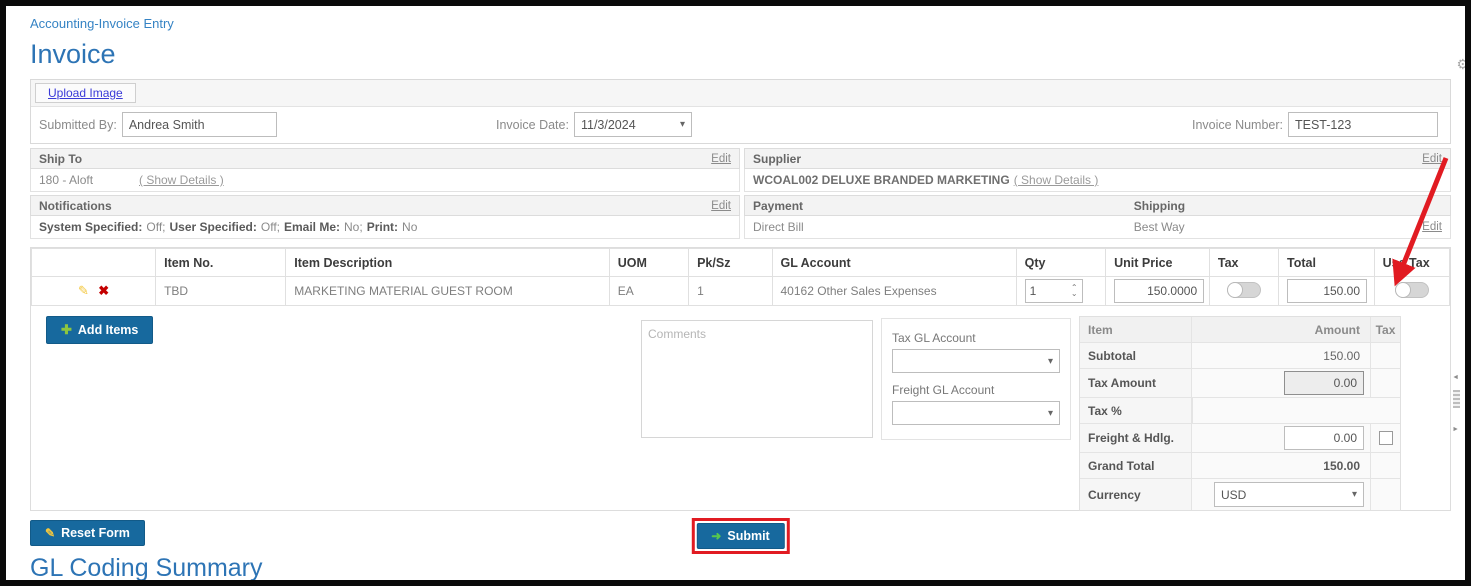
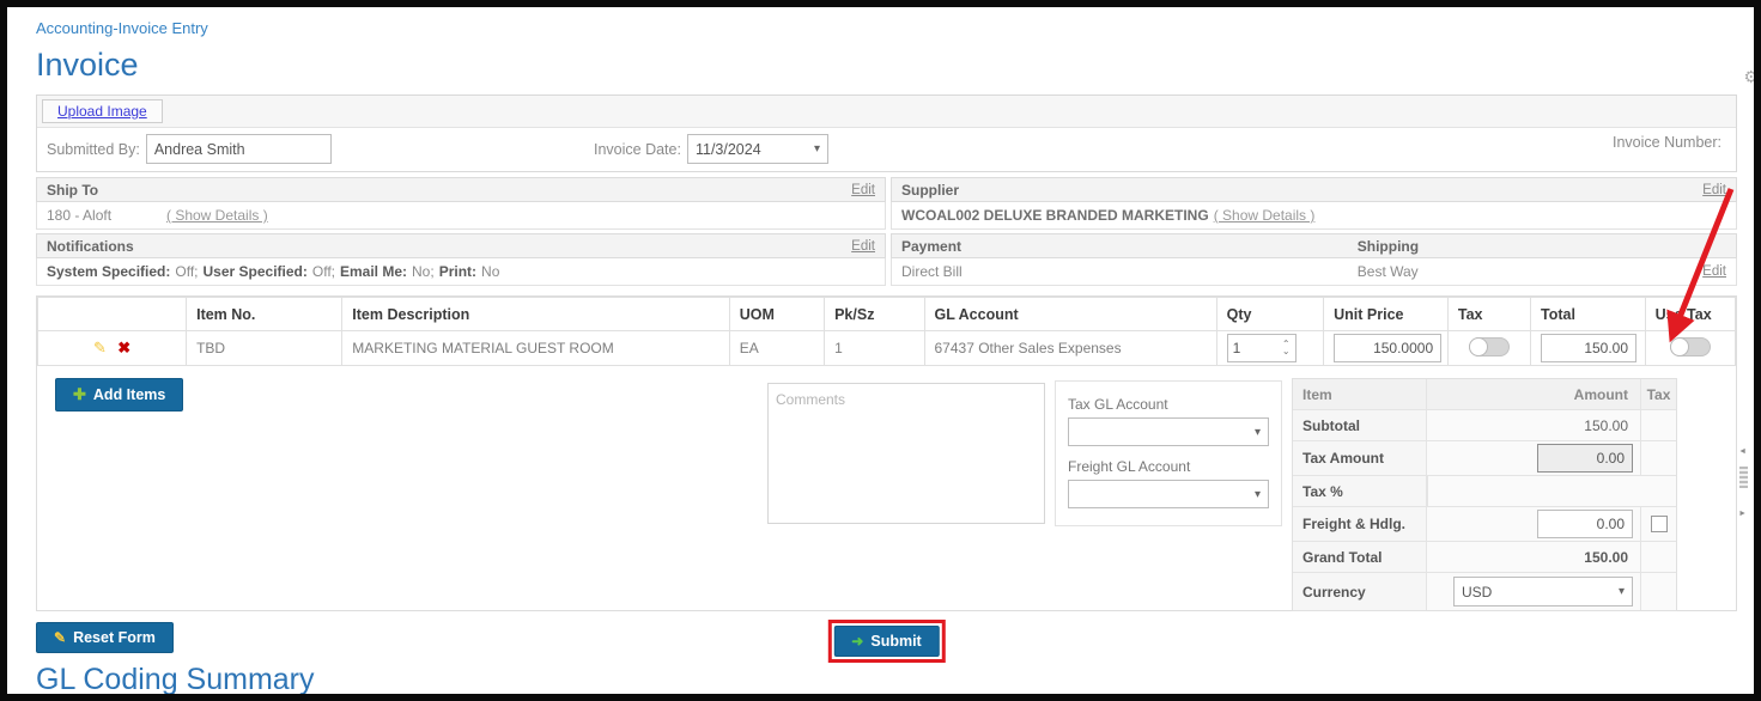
  Accounting-Invoice Entry
  Invoice
  ⚙
  Upload Image
  Submitted By:
  Andrea Smith
  Invoice Date:
  11/3/2024
  ▾
  Invoice Number:
- TEST-123
  Ship To
  Edit
  180 - Aloft
  ( Show Details )
  Supplier
  Edit
  WCOAL002 DELUXE BRANDED MARKETING
  ( Show Details )
  Notifications
  Edit
  System Specified:
  Off;
  User Specified:
  Off;
  Email Me:
  No;
  Print:
  No
  Payment
  Shipping
  Direct Bill
  Best Way
  Edit
  	Item No.	Item Description	UOM	Pk/Sz	GL Account	Qty	Unit Price	Tax	Total	Us Tax
- ✎ ✖	TBD	MARKETING MATERIAL GUEST ROOM	EA	1	40162 Other Sales Expenses	1 ⌃⌄	150.0000		150.00
+ ✎ ✖	TBD	MARKETING MATERIAL GUEST ROOM	EA	1	67437 Other Sales Expenses	1 ⌃⌄	150.0000		150.00
  ✚
  Add Items
  Comments
  Tax GL Account
  ▾
  Freight GL Account
  ▾
  Item
  Amount
  Tax
  Subtotal
  150.00
  Tax Amount
  0.00
  Tax %
  Freight & Hdlg.
  0.00
  Grand Total
  150.00
  Currency
  USD
  ▾
  ✎
  Reset Form
  ➜
  Submit
  GL Coding Summary
